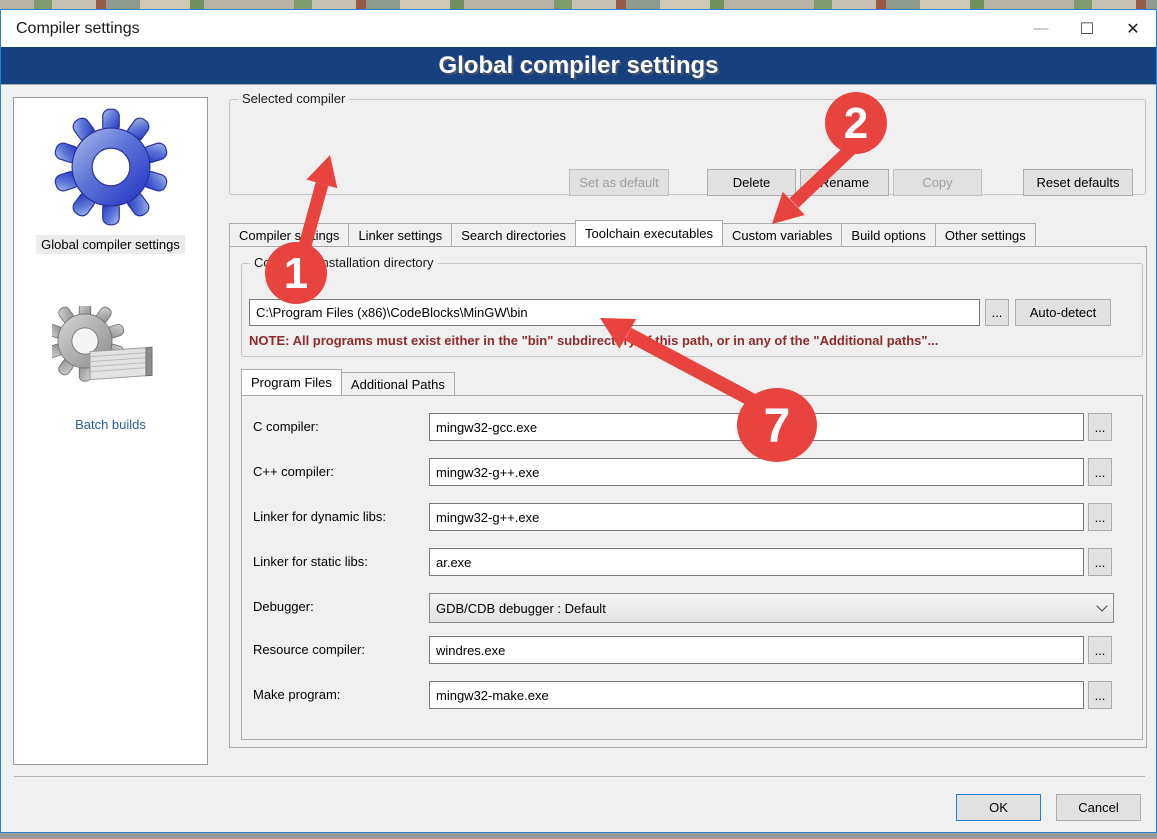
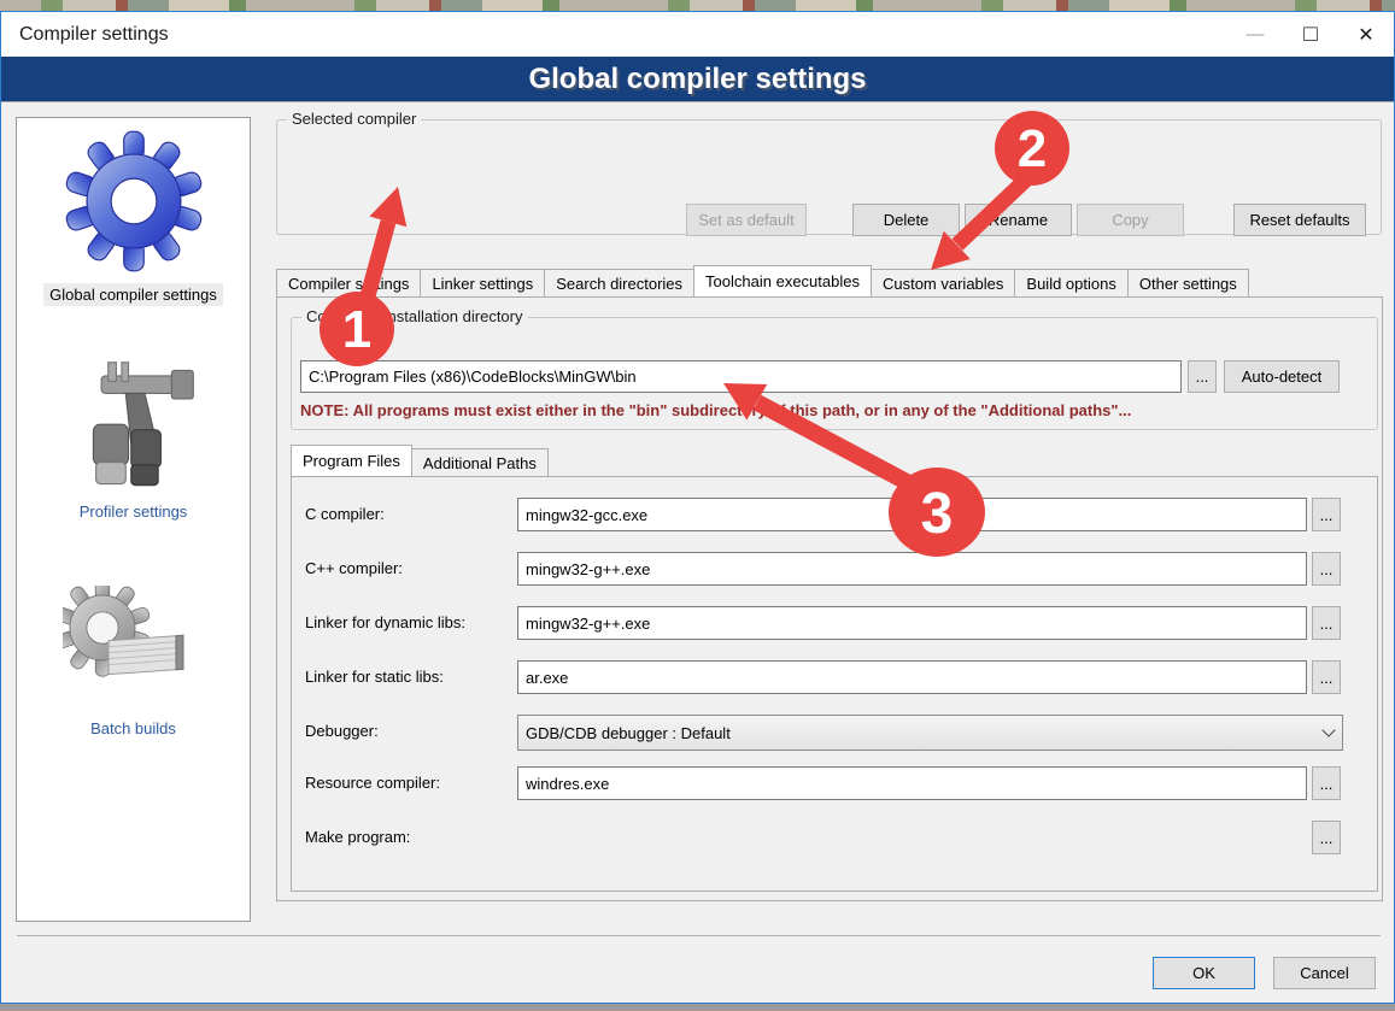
  Compiler settings
  —
  □
  ✕
  Global compiler settings
  Global compiler settings
+ Profiler settings
  Batch builds
  Selected compiler
  Set as default
  Delete
  ename
  Copy
  Reset defaults
  Compiler sings
  Linker settings
  Search directories
  Toolchain executables
  Custom variables
  Build options
  Other settings
  C:\Program Files (x86)\CodeBlocks\MinGW\bin
  ...
  Auto-detect
  NOTE: All programs must exist either in the "bin" subdirect this path, or in any of the "Additional paths"...
  Program Files
  Additional Paths
  C compiler:
  mingw32-gcc.exe
  ...
  C++ compiler:
  mingw32-g++.exe
  ...
  Linker for dynamic libs:
  mingw32-g++.exe
  ...
  Linker for static libs:
  ar.exe
  ...
  Debugger:
  GDB/CDB debugger : Default
  Resource compiler:
  windres.exe
  ...
  Make program:
- mingw32-make.exe
  ...
  OK
  Cancel
  1
  2
- 7
+ 3
